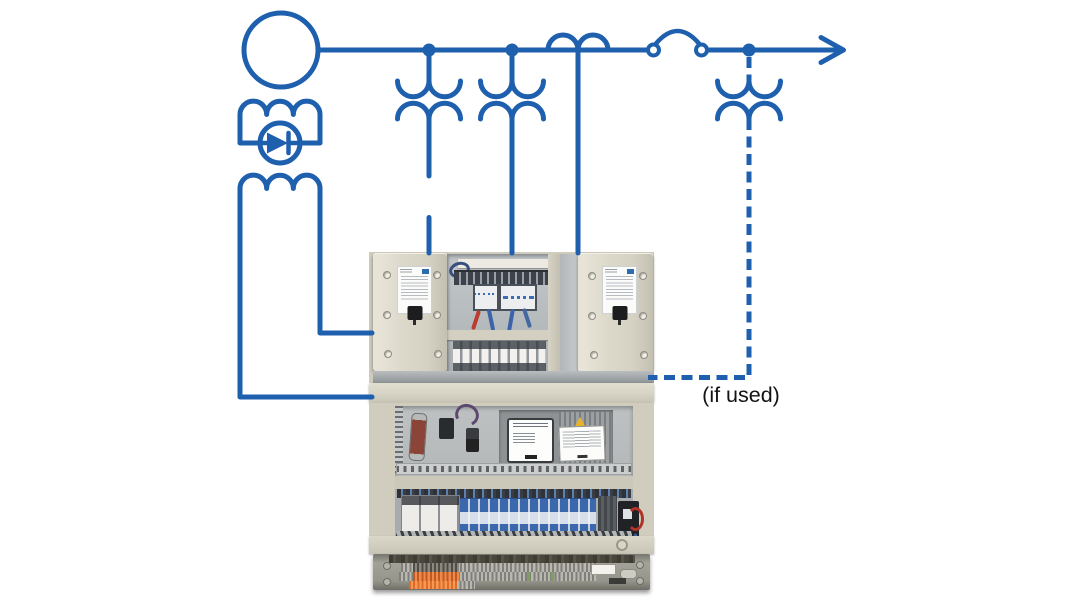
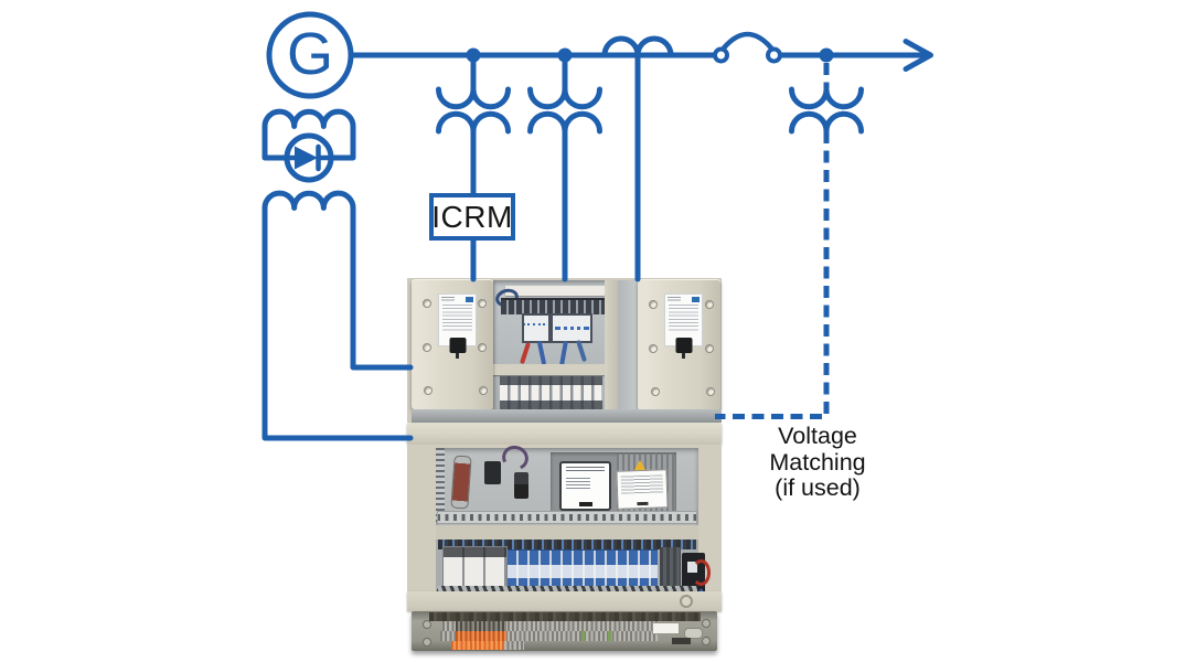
+ G
+ ICRM
+ Voltage
+ Matching
  (if used)
